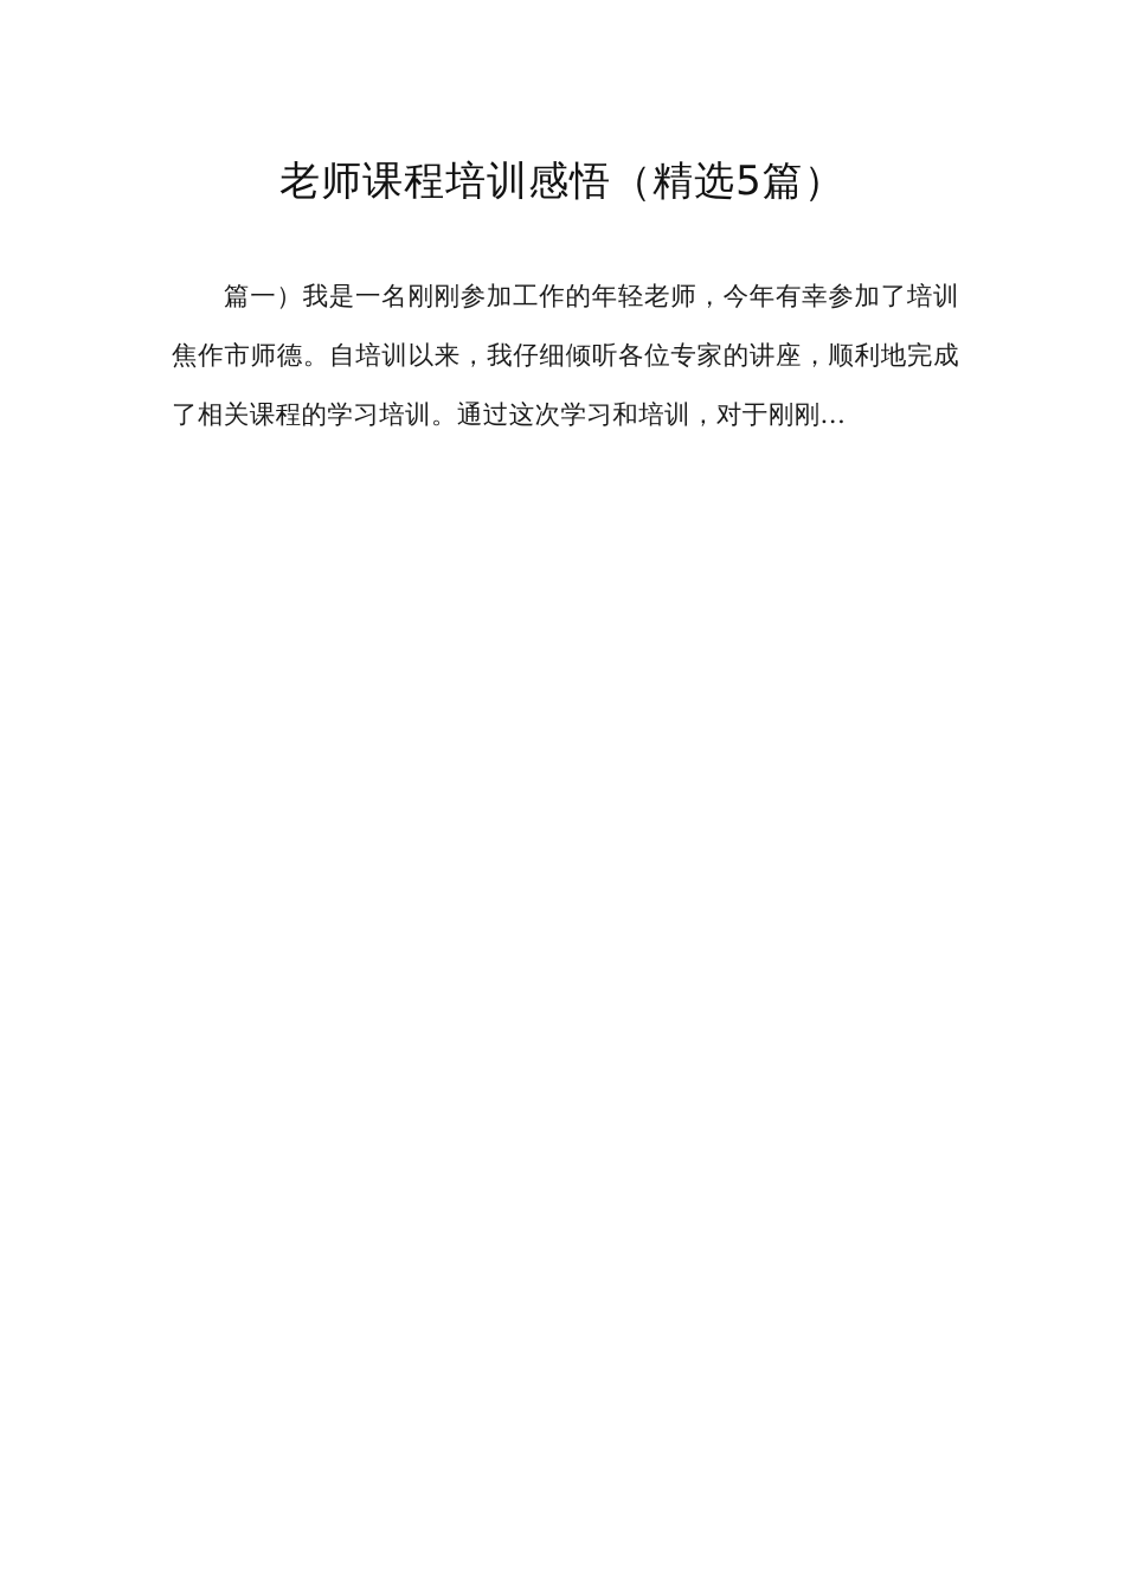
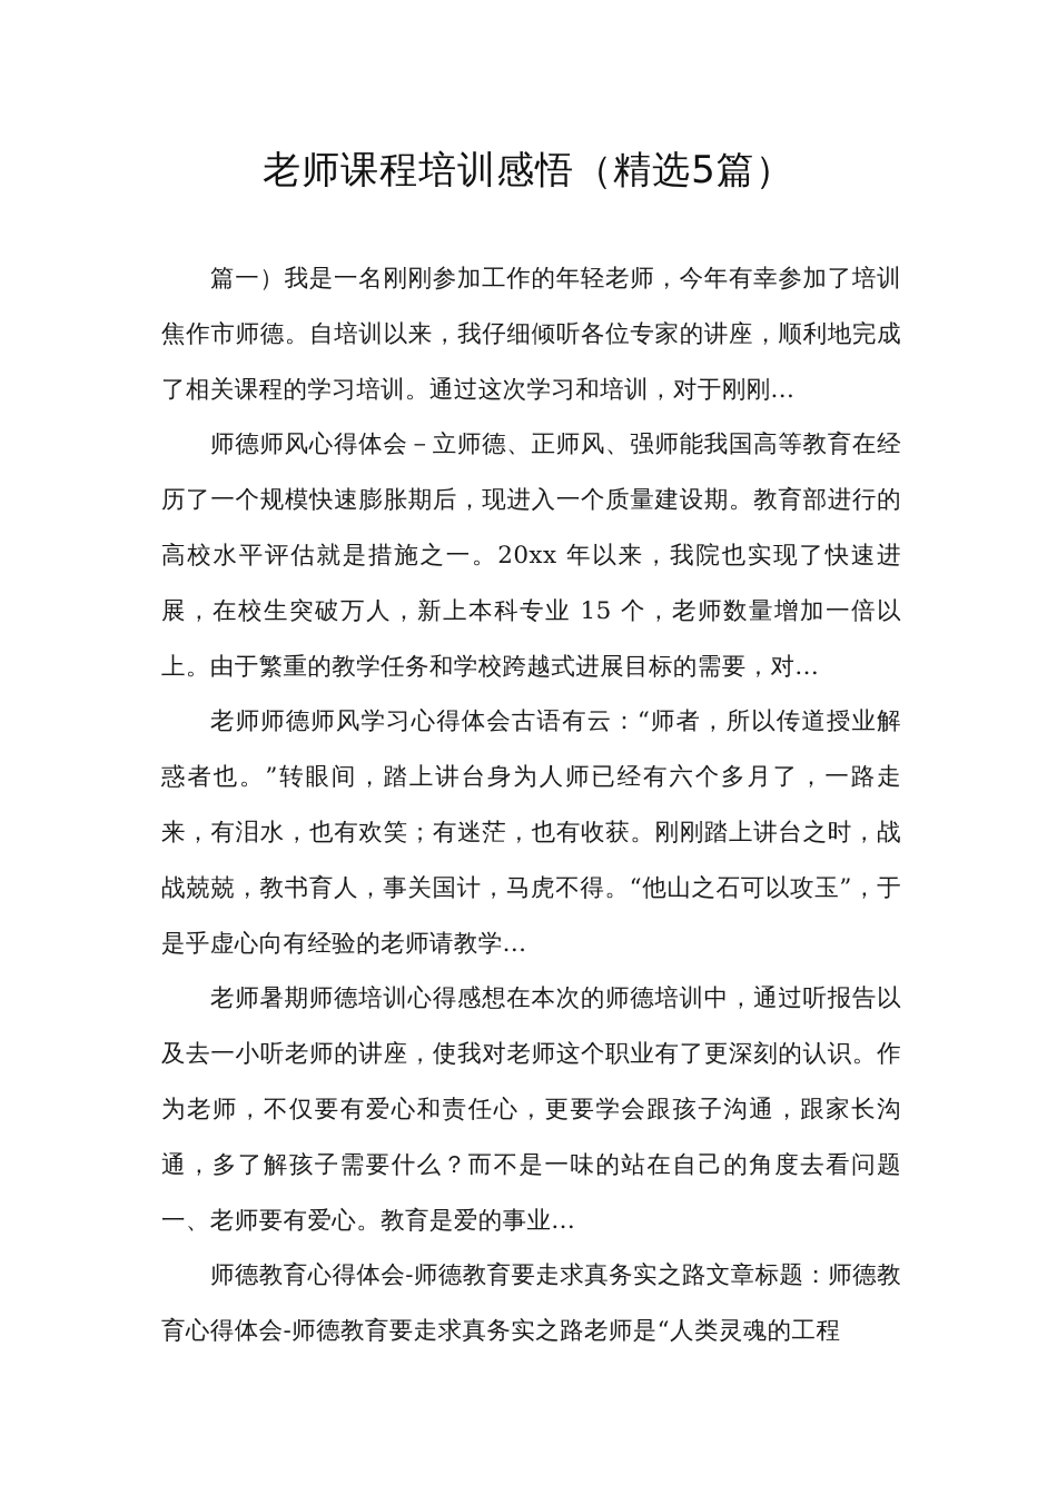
  老师课程培训感悟（精选5篇）
  篇一）我是一名刚刚参加工作的年轻老师，今年有幸参加了培训焦作市师德。自培训以来，我仔细倾听各位专家的讲座，顺利地完成了相关课程的学习培训。通过这次学习和培训，对于刚刚...
+ 师德师风心得体会－立师德、正师风、强师能我国高等教育在经历了一个规模快速膨胀期后，现进入一个质量建设期。教育部进行的高校水平评估就是措施之一。20xx 年以来，我院也实现了快速进展，在校生突破万人，新上本科专业 15 个，老师数量增加一倍以上。由于繁重的教学任务和学校跨越式进展目标的需要，对...
+ 老师师德师风学习心得体会古语有云：“师者，所以传道授业解惑者也。”转眼间，踏上讲台身为人师已经有六个多月了，一路走来，有泪水，也有欢笑；有迷茫，也有收获。刚刚踏上讲台之时，战战兢兢，教书育人，事关国计，马虎不得。“他山之石可以攻玉”，于是乎虚心向有经验的老师请教学...
+ 老师暑期师德培训心得感想在本次的师德培训中，通过听报告以及去一小听老师的讲座，使我对老师这个职业有了更深刻的认识。作为老师，不仅要有爱心和责任心，更要学会跟孩子沟通，跟家长沟通，多了解孩子需要什么？而不是一味的站在自己的角度去看问题一、老师要有爱心。教育是爱的事业...
+ 师德教育心得体会-师德教育要走求真务实之路文章标题：师德教育心得体会-师德教育要走求真务实之路老师是“人类灵魂的工程
